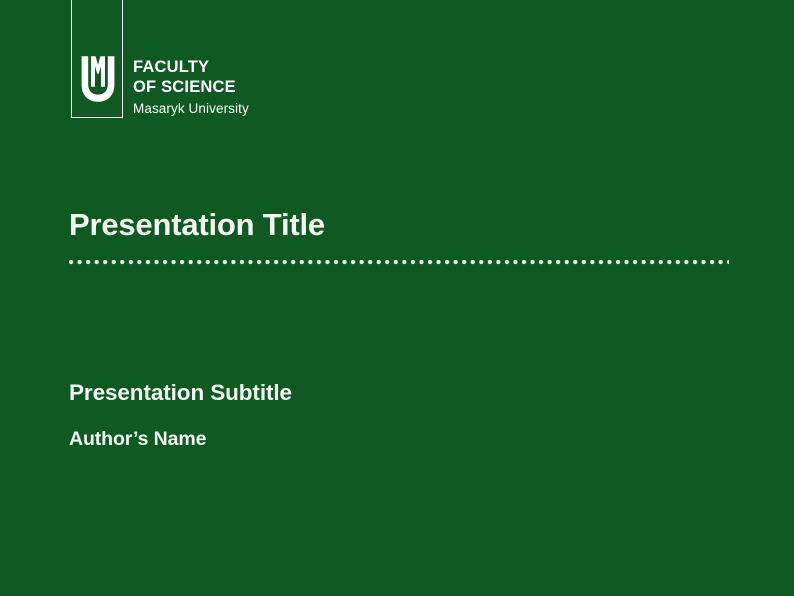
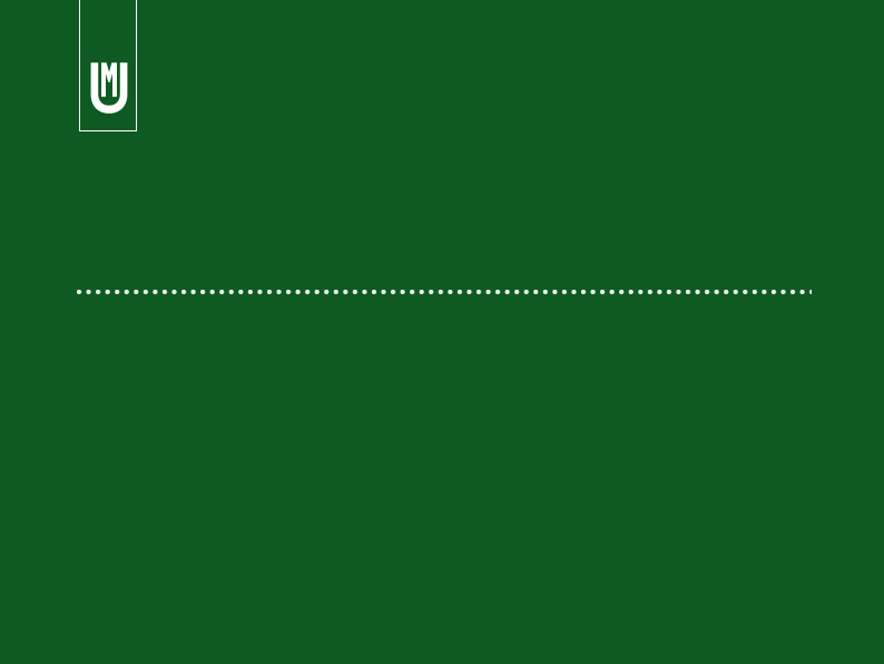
- FACULTY
- OF SCIENCE
- Masaryk University
- Presentation Title
- Presentation Subtitle
- Author’s Name
